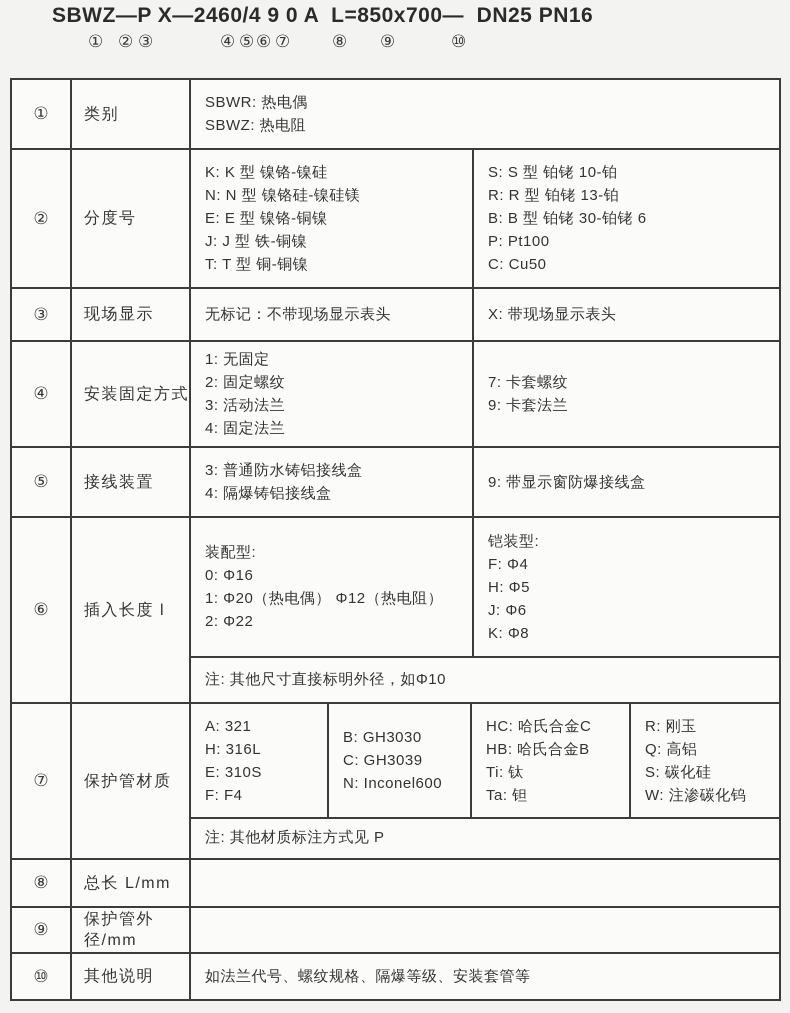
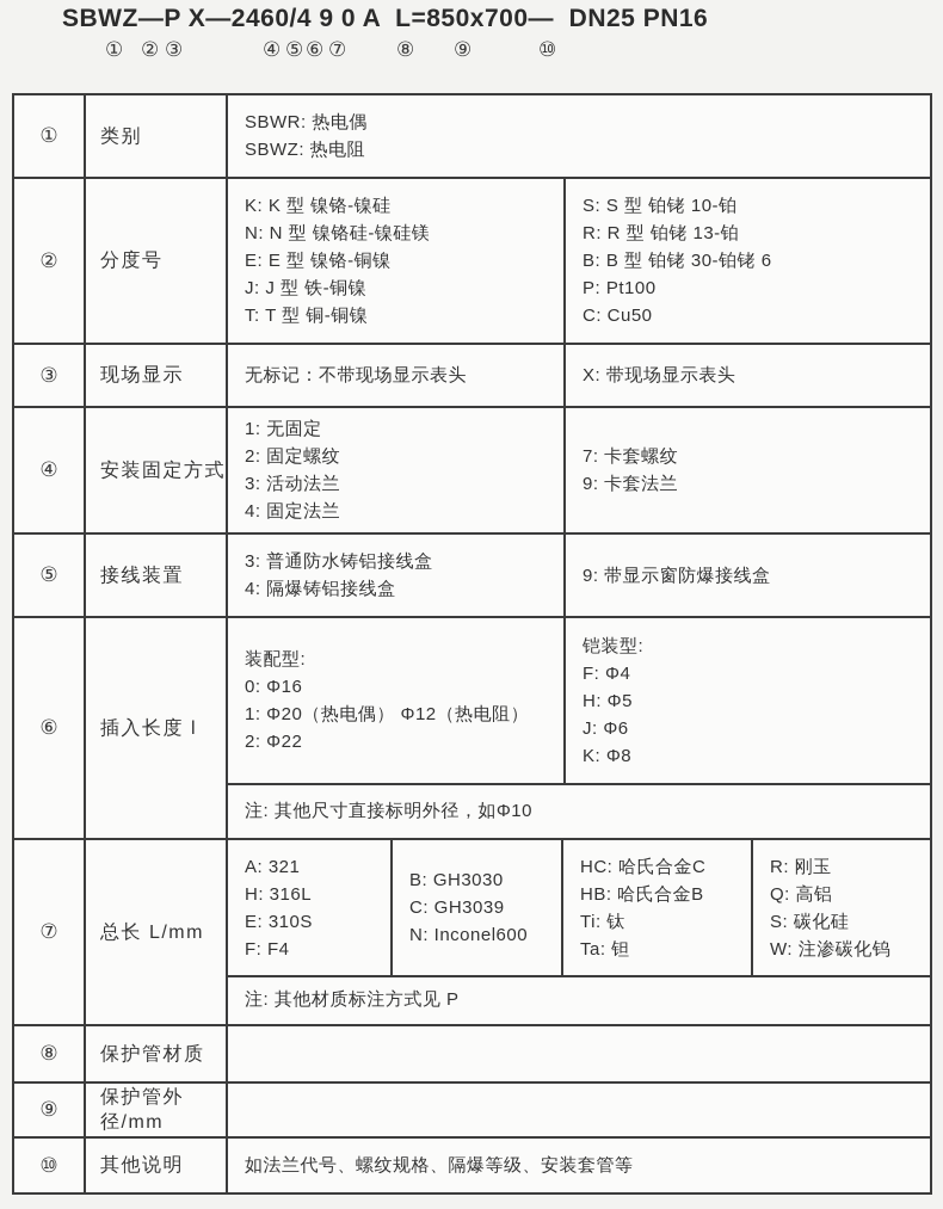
  SBWZ—P X—2460/4 9 0 A L=850x700— DN25 PN16
  ①
  ②
  ③
  ④
  ⑤
  ⑥
  ⑦
  ⑧
  ⑨
  ⑩
  ①
  类别
  SBWR: 热电偶
  SBWZ: 热电阻
  ②
  分度号
  K: K 型 镍铬-镍硅
  N: N 型 镍铬硅-镍硅镁
  E: E 型 镍铬-铜镍
  J: J 型 铁-铜镍
  T: T 型 铜-铜镍
  S: S 型 铂铑 10-铂
  R: R 型 铂铑 13-铂
  B: B 型 铂铑 30-铂铑 6
  P: Pt100
  C: Cu50
  ③
  现场显示
  无标记：不带现场显示表头
  X: 带现场显示表头
  ④
  安装固定方式
  1: 无固定
  2: 固定螺纹
  3: 活动法兰
  4: 固定法兰
  7: 卡套螺纹
  9: 卡套法兰
  ⑤
  接线装置
  3: 普通防水铸铝接线盒
  4: 隔爆铸铝接线盒
  9: 带显示窗防爆接线盒
  ⑥
  插入长度 l
  装配型:
  0: Φ16
  1: Φ20（热电偶） Φ12（热电阻）
  2: Φ22
  铠装型:
  F: Φ4
  H: Φ5
  J: Φ6
  K: Φ8
  注: 其他尺寸直接标明外径，如Φ10
  ⑦
- 保护管材质
+ 总长 L/mm
  A: 321
  H: 316L
  E: 310S
  F: F4
  B: GH3030
  C: GH3039
  N: Inconel600
  HC: 哈氏合金C
  HB: 哈氏合金B
  Ti: 钛
  Ta: 钽
  R: 刚玉
  Q: 高铝
  S: 碳化硅
  W: 注渗碳化钨
  注: 其他材质标注方式见 P
  ⑧
- 总长 L/mm
+ 保护管材质
  ⑨
  保护管外径/mm
  ⑩
  其他说明
  如法兰代号、螺纹规格、隔爆等级、安装套管等
